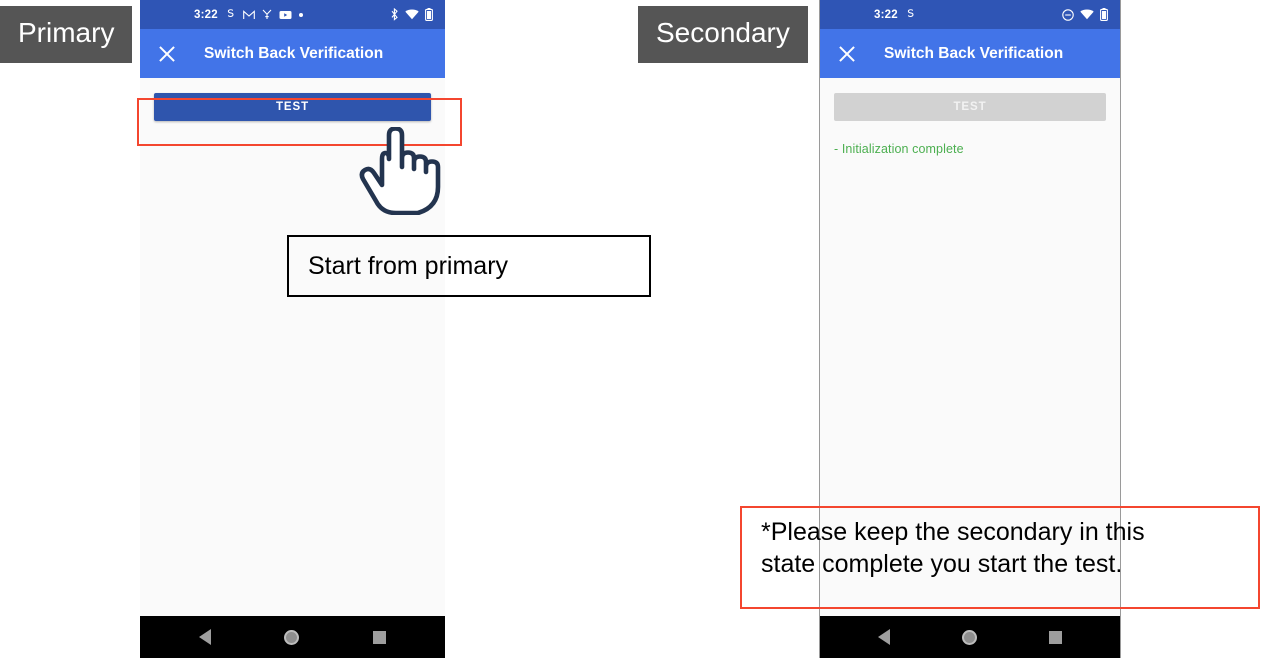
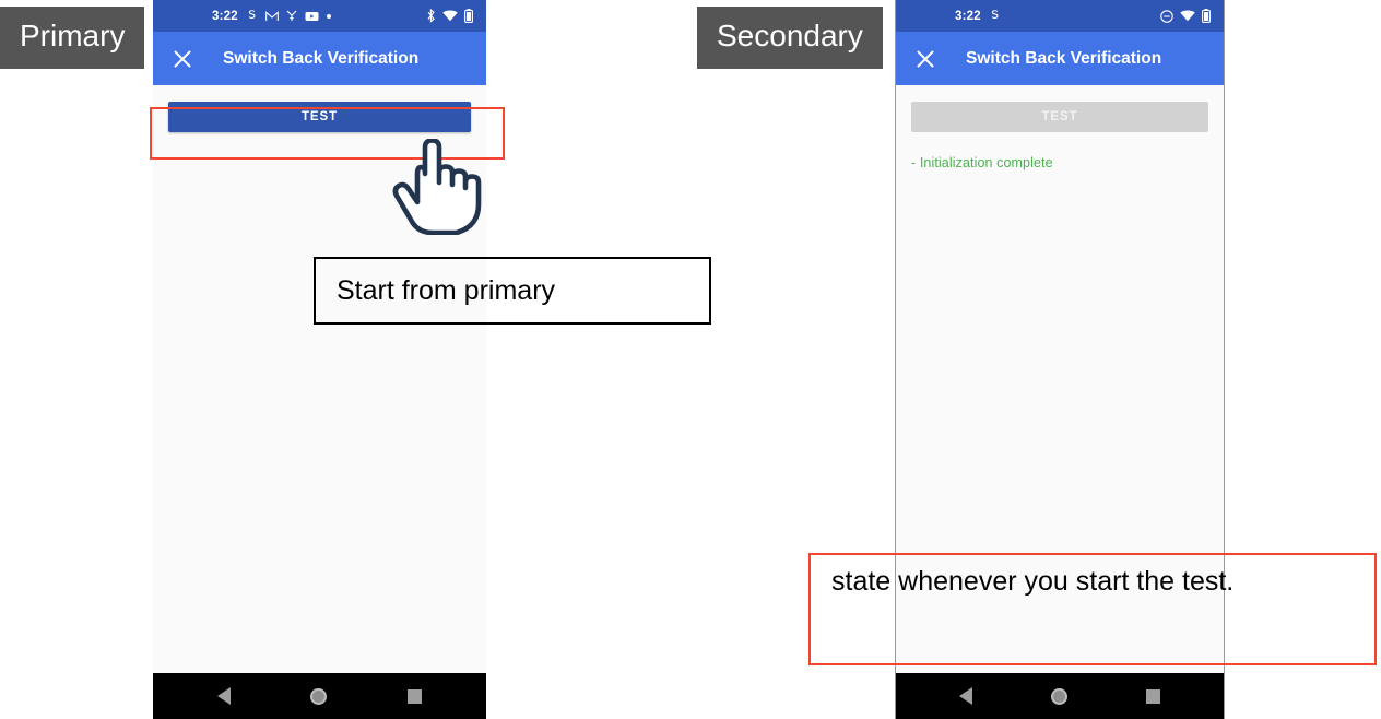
  3:22
  Switch Back Verification
  TEST
  3:22
  Switch Back Verification
  TEST
  - Initialization complete
  Primary
  Secondary
  Start from primary
- *Please keep the secondary in this
- state complete you start the test.
+ state whenever you start the test.
